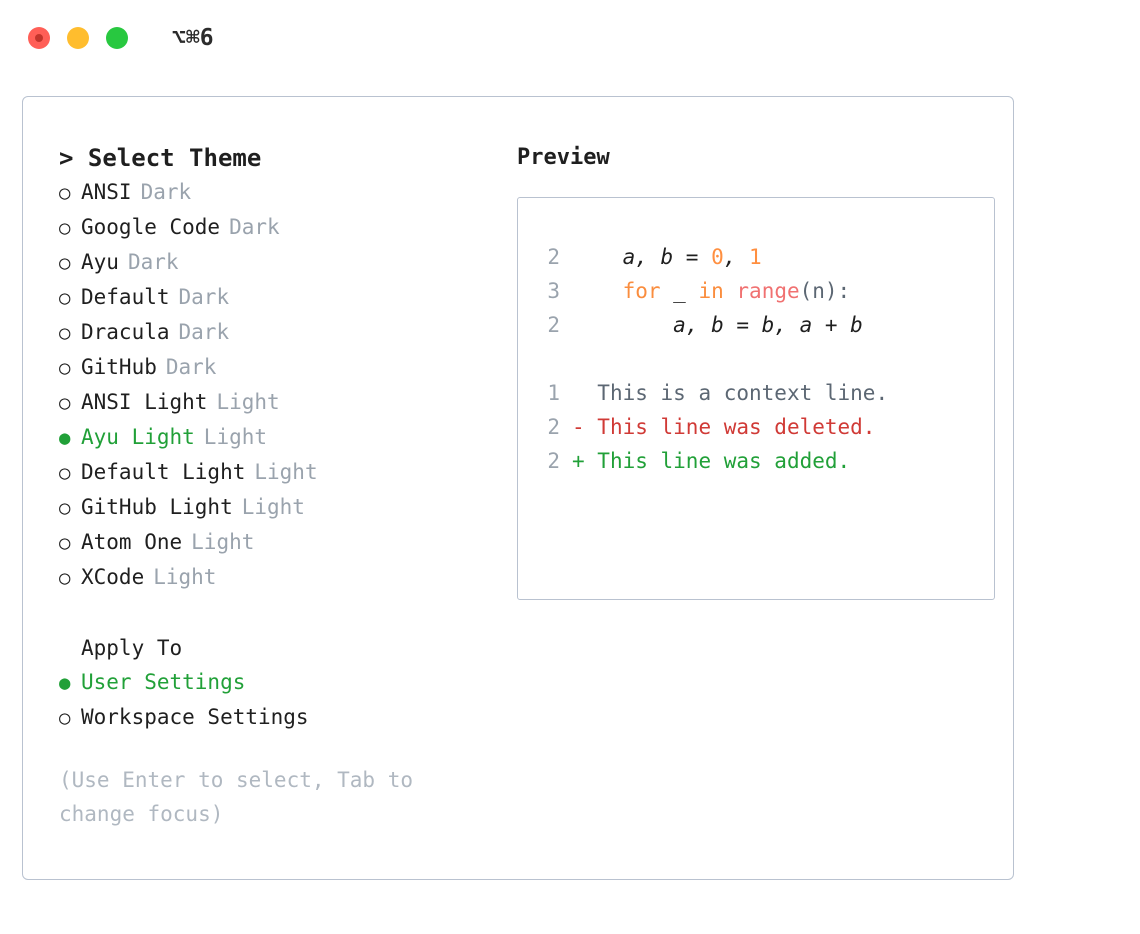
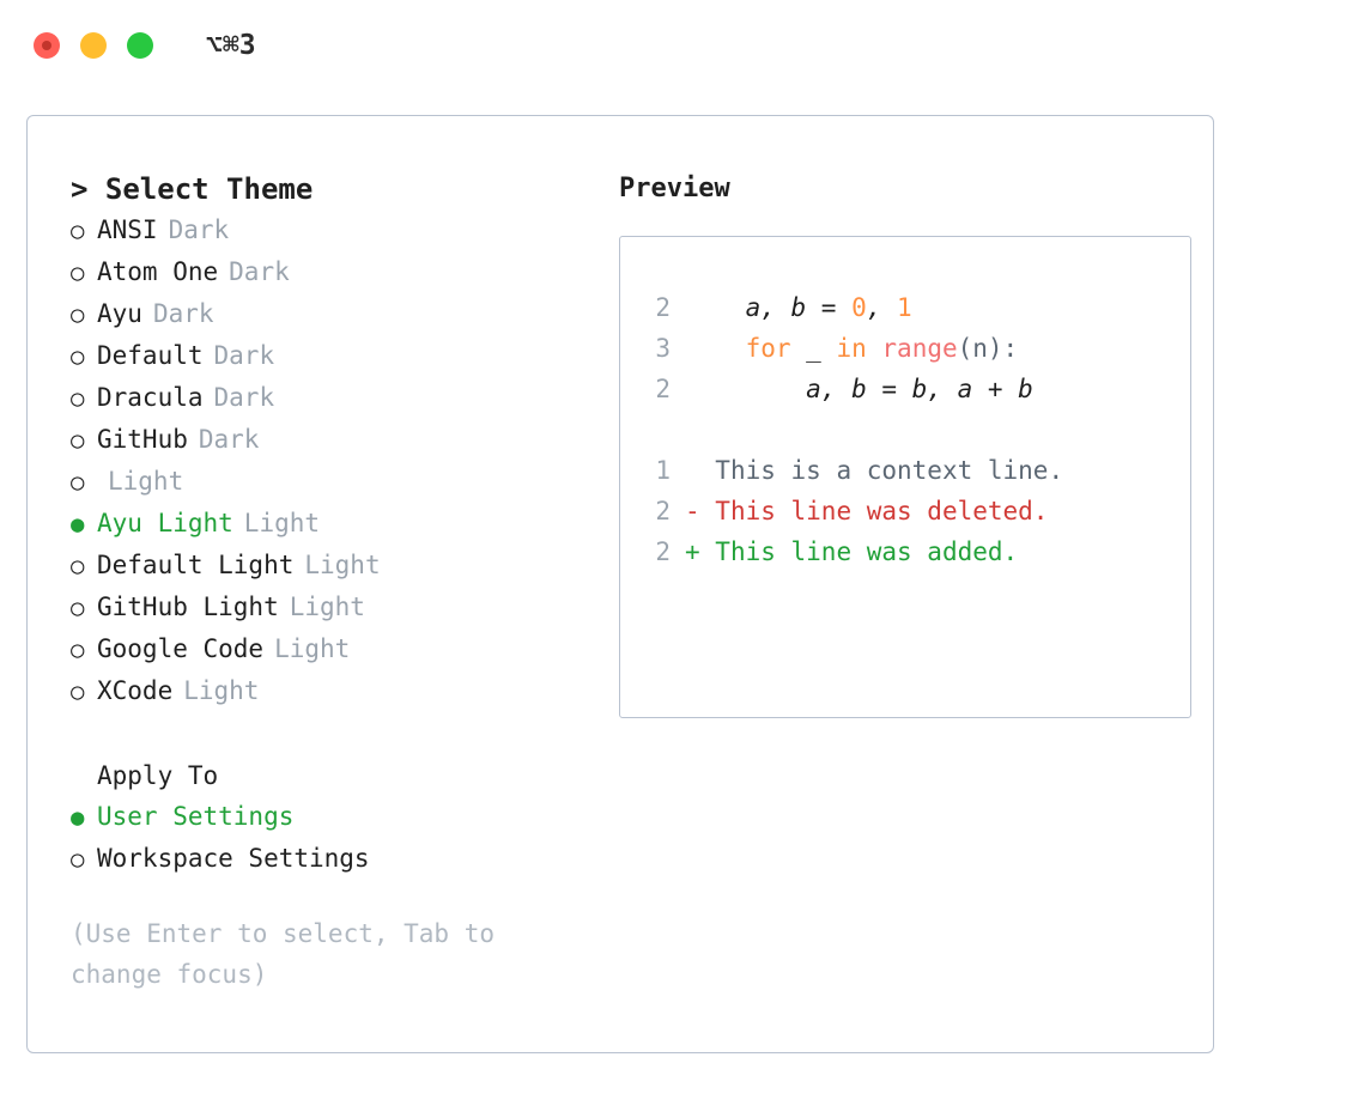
- ⌥⌘6
+ ⌥⌘3
  > Select Theme
  ○
  ANSI
  Dark
  ○
- Google Code
+ Atom One
  Dark
  ○
  Ayu
  Dark
  ○
  Default
  Dark
  ○
  Dracula
  Dark
  ○
  GitHub
  Dark
  ○
- ANSI Light
  Light
  ●
  Ayu Light
  Light
  ○
  Default Light
  Light
  ○
  GitHub Light
  Light
  ○
- Atom One
+ Google Code
  Light
  ○
  XCode
  Light
  Apply To
  ●
  User Settings
  ○
  Workspace Settings
  (Use Enter to select, Tab to change focus)
  Preview
  2 a, b = 0, 1
  3 for _ in range(n):
  2 a, b = b, a + b
  1 This is a context line.
  2 - This line was deleted.
  2 + This line was added.
